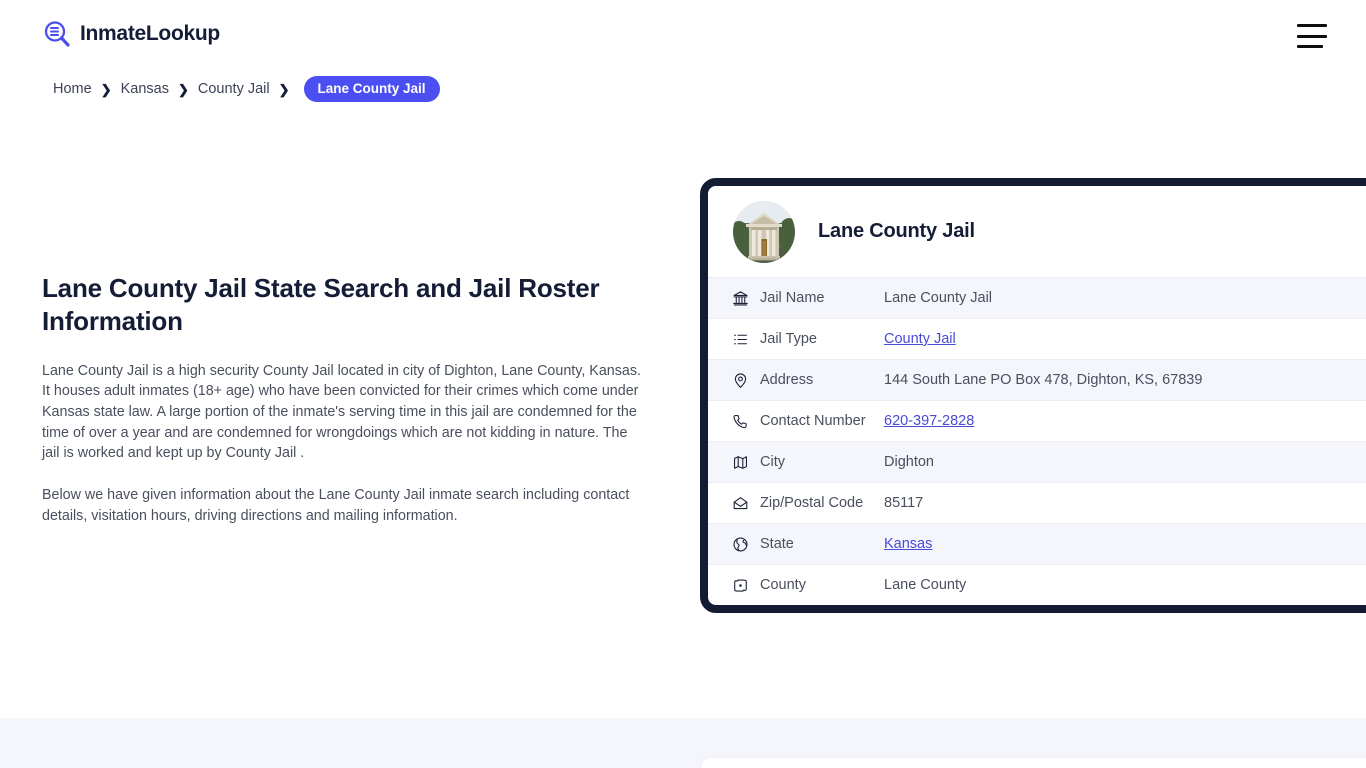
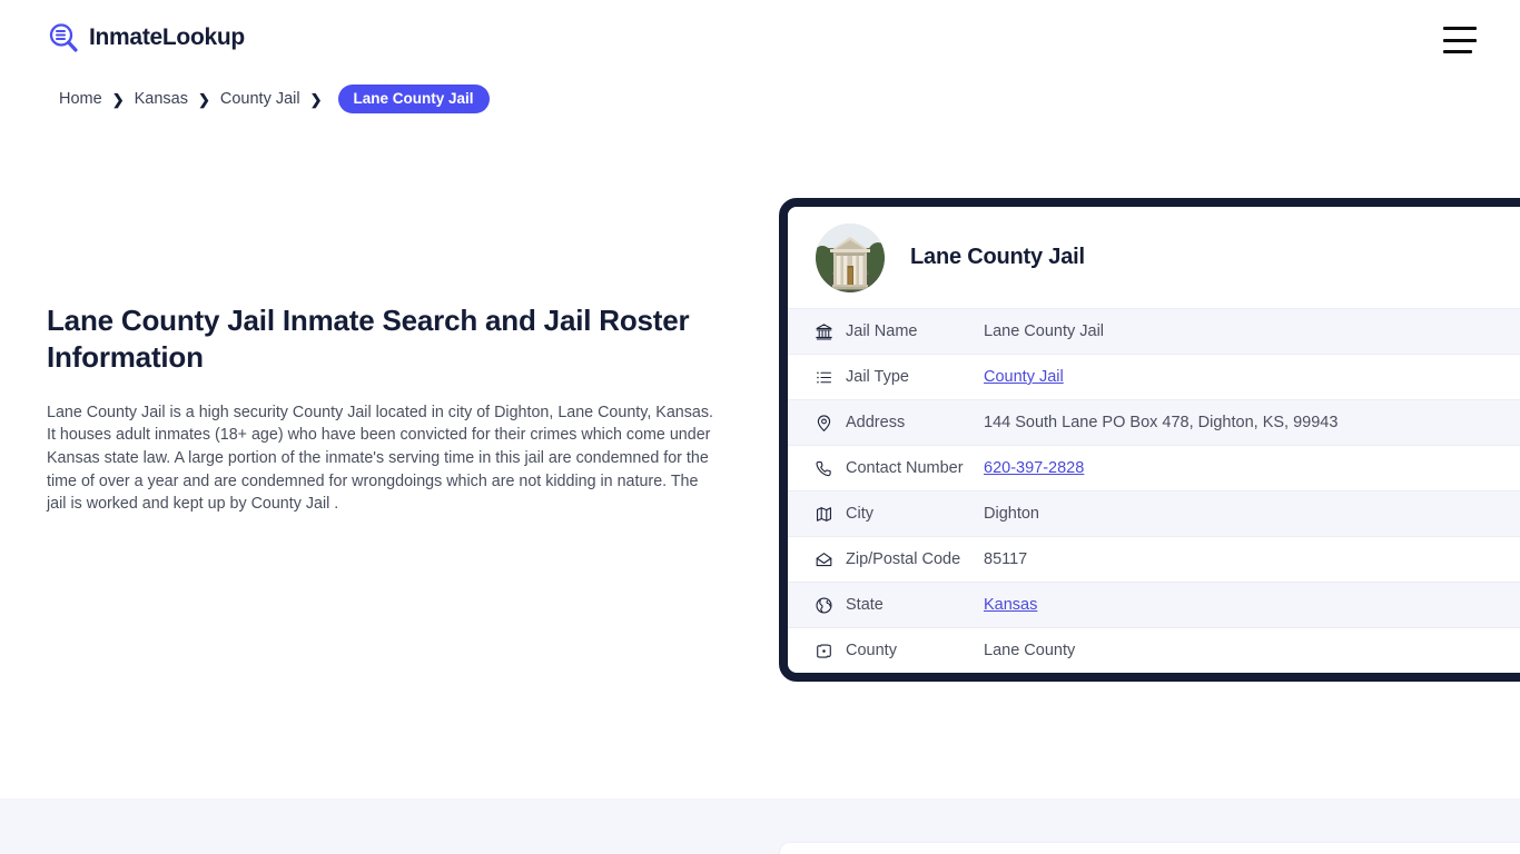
  InmateLookup
  Home
  ❯
  Kansas
  ❯
  County Jail
  ❯
  Lane County Jail
- Lane County Jail State Search and Jail Roster Information
+ Lane County Jail Inmate Search and Jail Roster Information
  Lane County Jail is a high security County Jail located in city of Dighton, Lane County, Kansas. It houses adult inmates (18+ age) who have been convicted for their crimes which come under Kansas state law. A large portion of the inmate's serving time in this jail are condemned for the time of over a year and are condemned for wrongdoings which are not kidding in nature. The jail is worked and kept up by County Jail .
- Below we have given information about the Lane County Jail inmate search including contact details, visitation hours, driving directions and mailing information.
  Lane County Jail
  Jail Name
  Lane County Jail
  Jail Type
  County Jail
  Address
- 144 South Lane PO Box 478, Dighton, KS, 67839
+ 144 South Lane PO Box 478, Dighton, KS, 99943
  Contact Number
  620-397-2828
  City
  Dighton
  Zip/Postal Code
  85117
  State
  Kansas
  County
  Lane County
